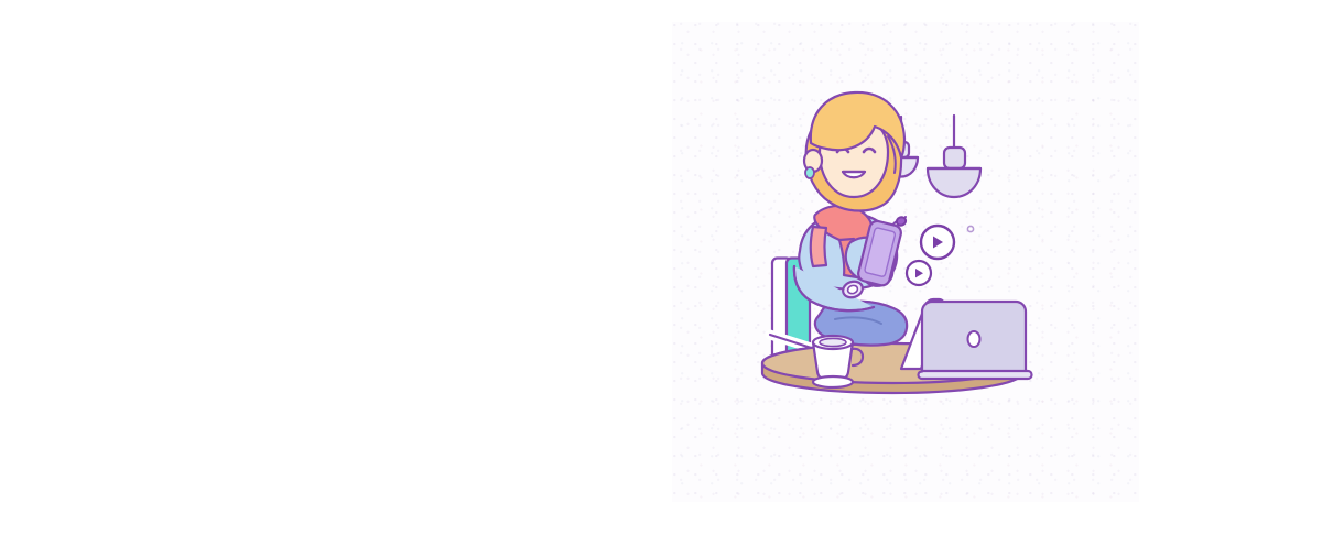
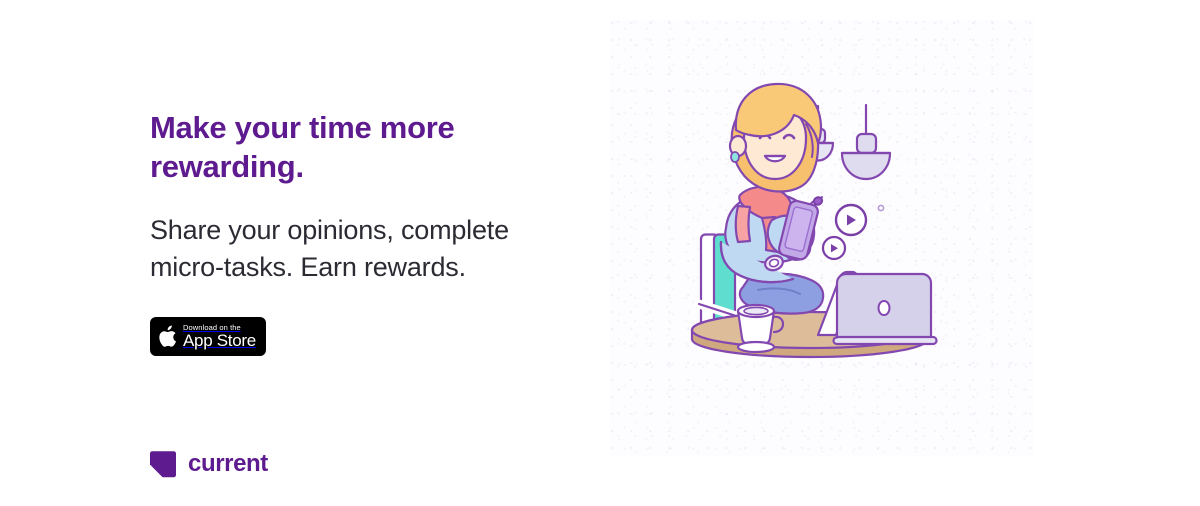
+ Make your time more rewarding.
+ Share your opinions, complete micro-tasks. Earn rewards.
+ Download on the
+ App Store
+ current
